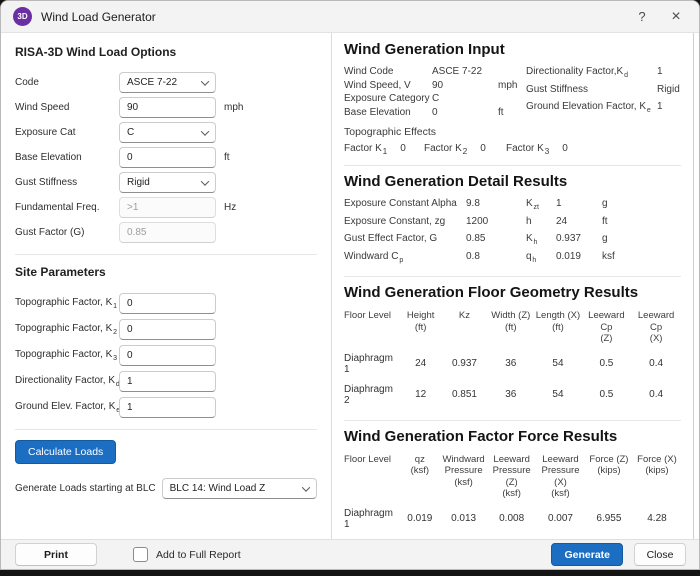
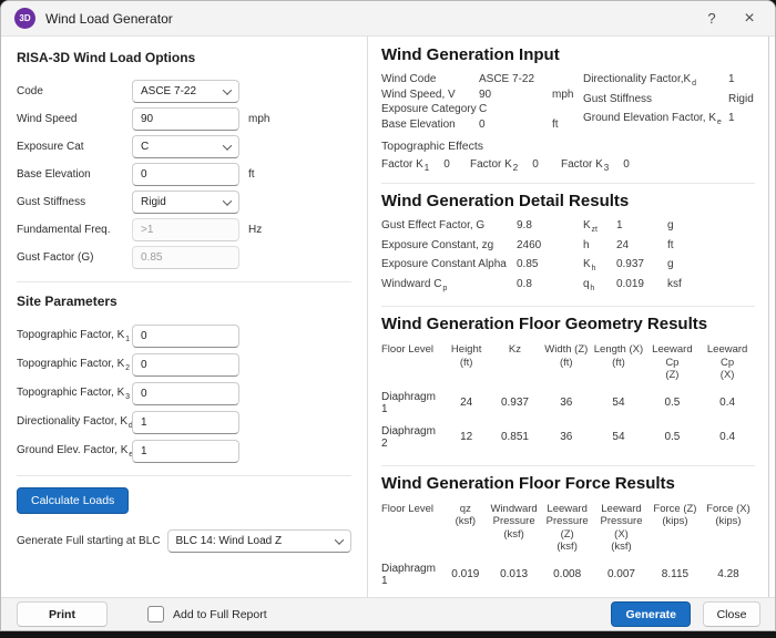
  3D
  Wind Load Generator
  ?
  ×
  RISA-3D Wind Load Options
  Code
  ASCE 7-22
  Wind Speed
  90
  mph
  Exposure Cat
  C
  Base Elevation
  0
  ft
  Gust Stiffness
  Rigid
  Fundamental Freq.
  >1
  Hz
  Gust Factor (G)
  0.85
  Site Parameters
  Topographic Factor, K
  0
  Topographic Factor, K
  0
  Topographic Factor, K
  0
  Directionality Factor, K
  1
  Ground Elev. Factor, K
  1
  Calculate Loads
- Generate Loads starting at BLC
+ Generate Full starting at BLC
  BLC 14: Wind Load Z
  Wind Generation Input
  Wind Code
  ASCE 7-22
  Wind Speed, V
  90
  mph
  Exposure Category
  C
  Base Elevation
  0
  ft
  Directionality Factor,K
  1
  Gust Stiffness
  Rigid
  Ground Elevation Factor, K
  1
  Topographic Effects
  Factor K 1 0
  Factor K 2 0
  Factor K 3 0
  Wind Generation Detail Results
- Exposure Constant Alpha
+ Gust Effect Factor, G
  9.8
  Exposure Constant, zg
- 1200
+ 2460
- Gust Effect Factor, G
+ Exposure Constant Alpha
  0.85
  Windward C
  0.8
  1
  g
  h
  24
  ft
  0.937
  g
  0.019
  ksf
  Wind Generation Floor Geometry Results
  Floor Level	Height (ft)	Kz	Width (Z) (ft)	Length (X) (ft)	Leeward Cp (Z)	Leeward Cp (X)
  Diaphragm 1	24	0.937	36	54	0.5	0.4
  Diaphragm 2	12	0.851	36	54	0.5	0.4
- Wind Generation Factor Force Results
+ Wind Generation Floor Force Results
  Floor Level	qz (ksf)	Windward Pressure (ksf)	Leeward Pressure (Z) (ksf)	Leeward Pressure (X) (ksf)	Force (Z) (kips)	Force (X) (kips)
- Diaphragm 1	0.019	0.013	0.008	0.007	6.955	4.28
+ Diaphragm 1	0.019	0.013	0.008	0.007	8.115	4.28
  Print
  Add to Full Report
  Generate
  Close
